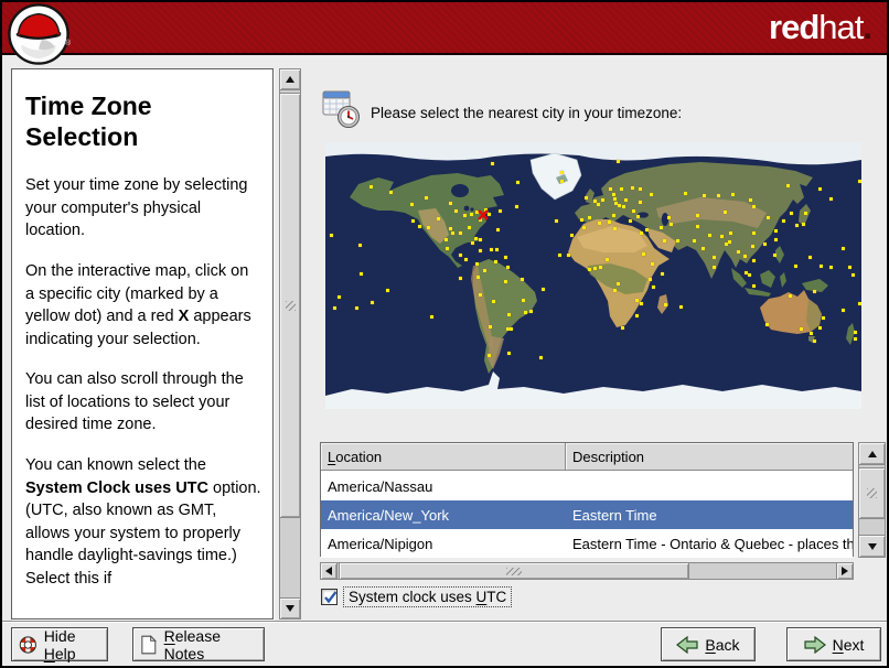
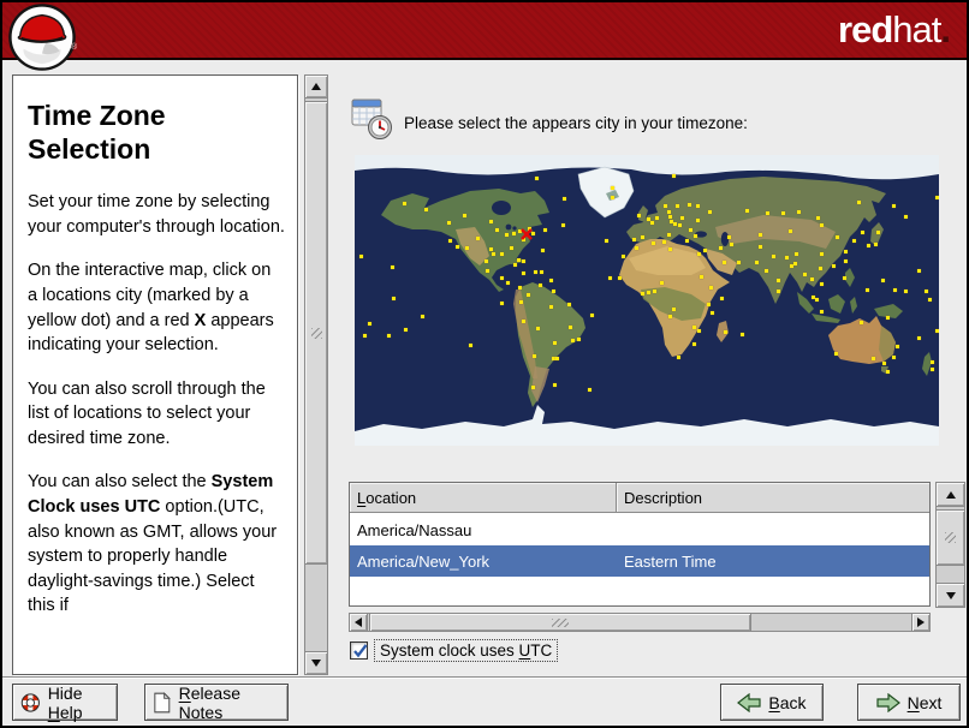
  redhat.
  Time Zone Selection
- Set your time zone by selecting your computer's physical location.
+ Set your time zone by selecting your computer's through location.
- On the interactive map, click on a specific city (marked by a yellow dot) and a red X appears indicating your selection.
+ On the interactive map, click on a locations city (marked by a yellow dot) and a red X appears indicating your selection.
  You can also scroll through the list of locations to select your desired time zone.
- You can known select the System Clock uses UTC option.(UTC, also known as GMT, allows your system to properly handle daylight-savings time.) Select this if
+ You can also select the System Clock uses UTC option.(UTC, also known as GMT, allows your system to properly handle daylight-savings time.) Select this if
- Please select the nearest city in your timezone:
+ Please select the appears city in your timezone:
  Location
  Description
  America/Nassau
  America/New_York
  Eastern Time
- America/Nipigon
- Eastern Time - Ontario & Quebec - places th
  System clock uses UTC
  Hide Help
  Release Notes
  Back
  Next
